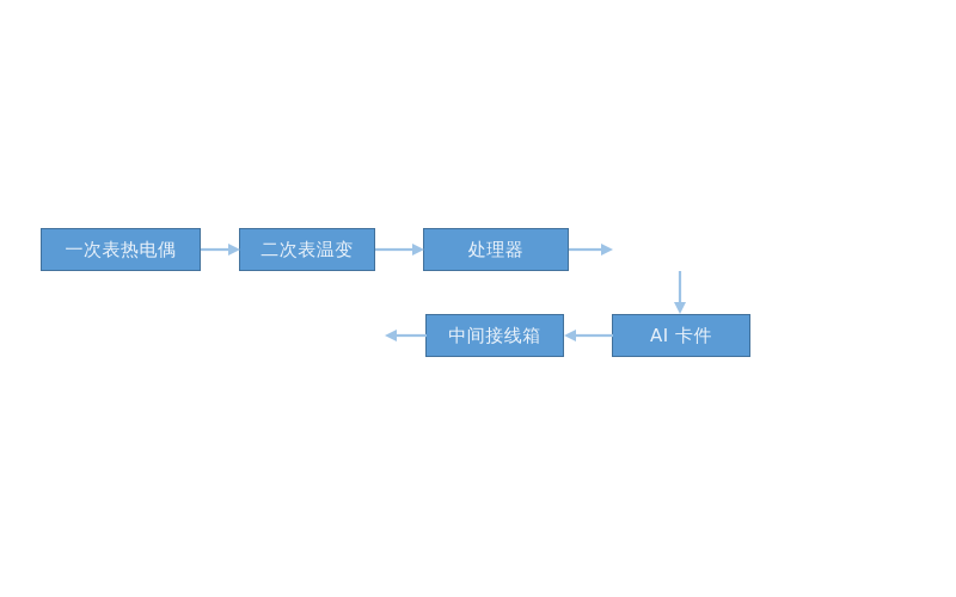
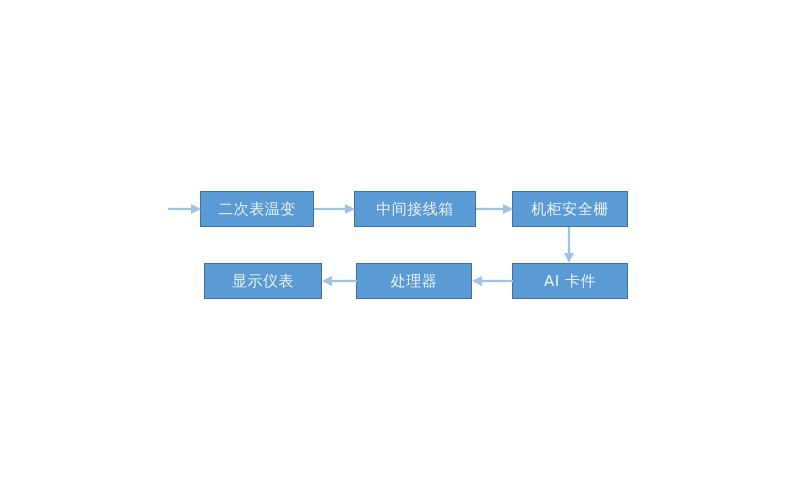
- 一次表热电偶
  二次表温变
- 处理器
+ 中间接线箱
+ 机柜安全栅
  AI 卡件
- 中间接线箱
+ 处理器
+ 显示仪表
